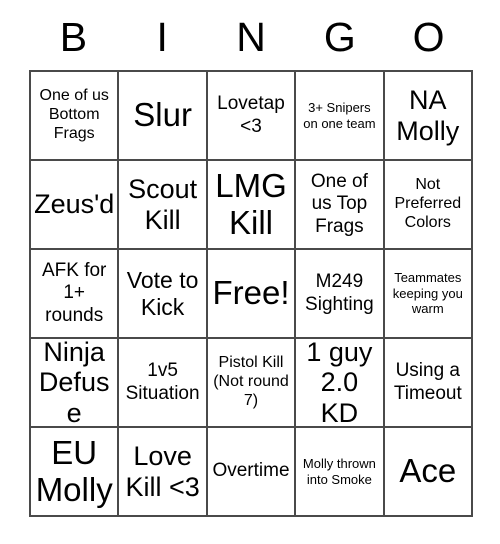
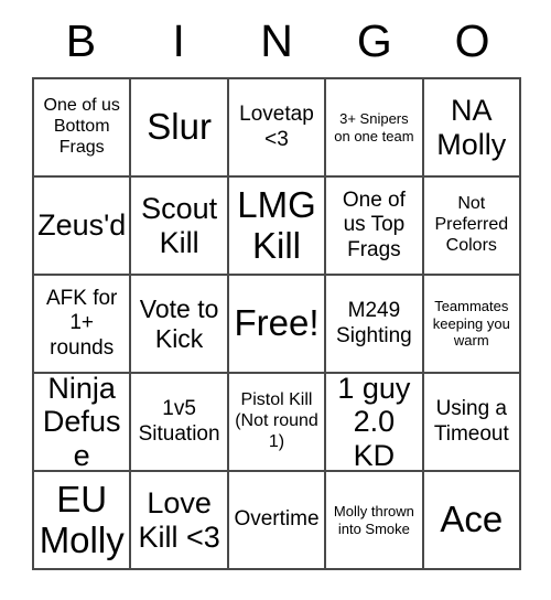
  B
  I
  N
  G
  O
  One of us Bottom Frags
  Slur
  Lovetap <3
  3+ Snipers on one team
  NA Molly
  Zeus'd
  Scout Kill
  LMG Kill
  One of us Top Frags
  Not Preferred Colors
  AFK for 1+ rounds
  Vote to Kick
  Free!
  M249 Sighting
  Teammates keeping you warm
  Ninja Defuse
  1v5 Situation
- Pistol Kill (Not round 7)
+ Pistol Kill (Not round 1)
  1 guy 2.0 KD
  Using a Timeout
  EU Molly
  Love Kill <3
  Overtime
  Molly thrown into Smoke
  Ace
